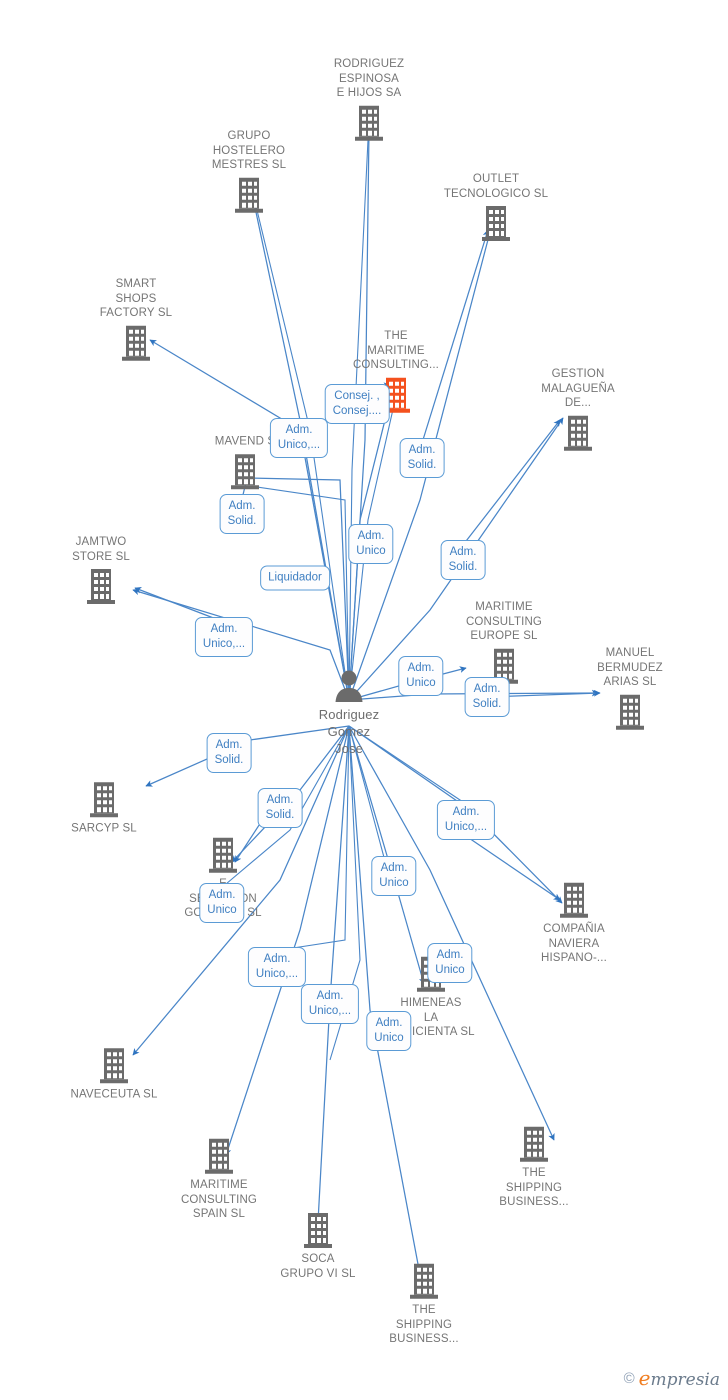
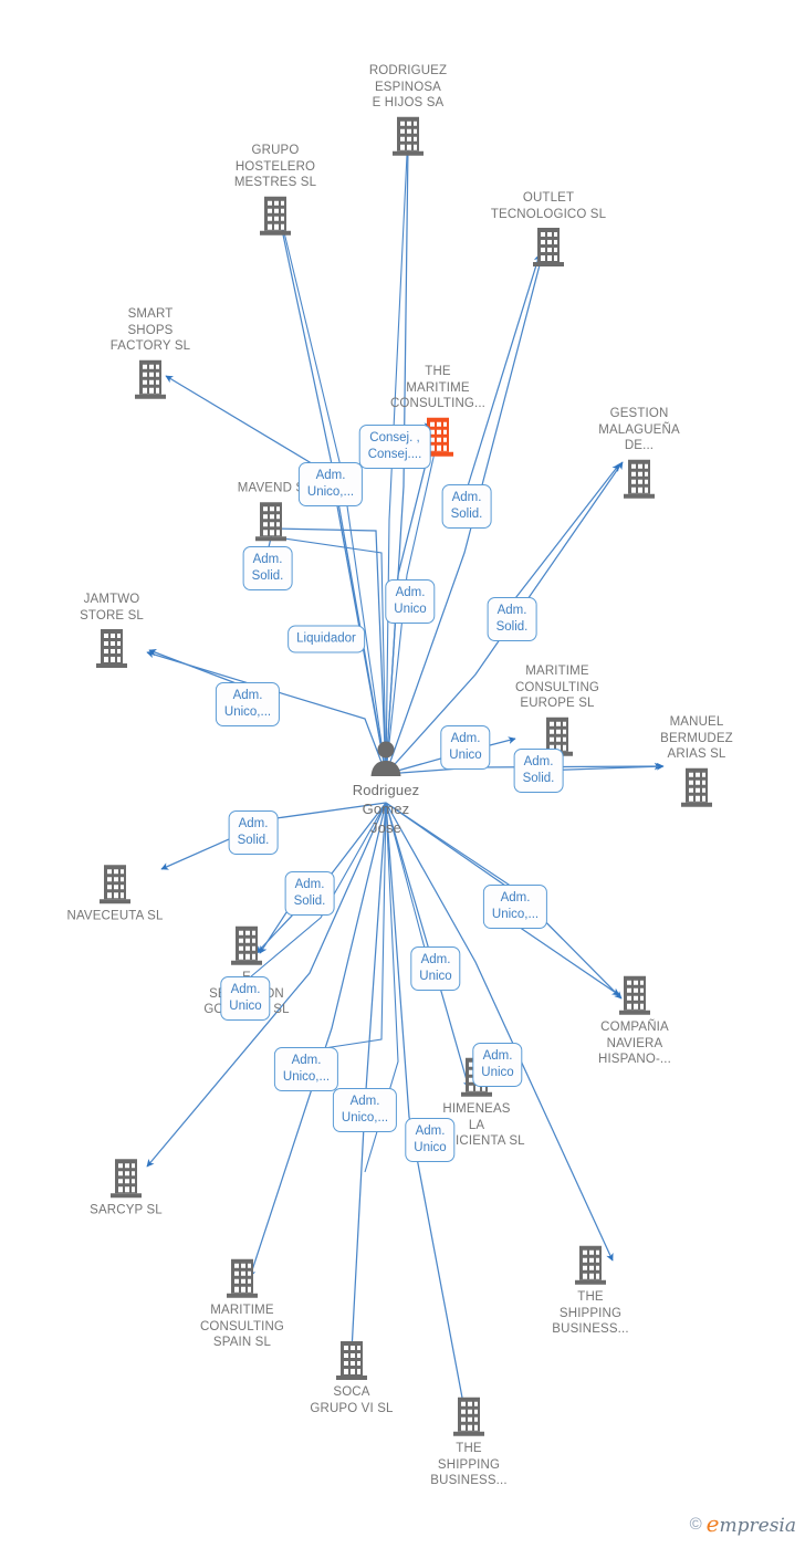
  RODRIGUEZ
  ESPINOSA
  E HIJOS SA
  GRUPO
  HOSTELERO
  MESTRES SL
  OUTLET
  TECNOLOGICO SL
  SMART
  SHOPS
  FACTORY SL
  THE
  MARITIME
  CONSULTING...
  GESTION
  MALAGUEÑA
  DE...
  MAVEND
  JAMTWO
  STORE SL
  MARITIME
  CONSULTING
  EUROPE SL
  MANUEL
  BERMUDEZ
  ARIAS SL
- SARCYP SL
+ NAVECEUTA SL
  COMPAÑIA
  NAVIERA
  HISPANO-...
  HIMENEAS
  LA
  ICIENTA SL
- NAVECEUTA SL
+ SARCYP SL
  THE
  SHIPPING
  BUSINESS...
  MARITIME
  CONSULTING
  SPAIN SL
  SOCA
  GRUPO VI SL
  THE
  SHIPPING
  BUSINESS...
  Rodriguez
  Gomez
  Jose
  Consej. ,
  Consej....
  Adm.
  Unico,...
  Adm.
  Solid.
  Adm.
  Solid.
  Adm.
  Unico
  Adm.
  Solid.
  Liquidador
  Adm.
  Unico,...
  Adm.
  Unico
  Adm.
  Solid.
  Adm.
  Solid.
  Adm.
  Solid.
  Adm.
  Unico,...
  Adm.
  Unico
  Adm.
  Unico
  Adm.
  Unico,...
  Adm.
  Unico
  Adm.
  Unico,...
  Adm.
  Unico
  ©
  empresia
